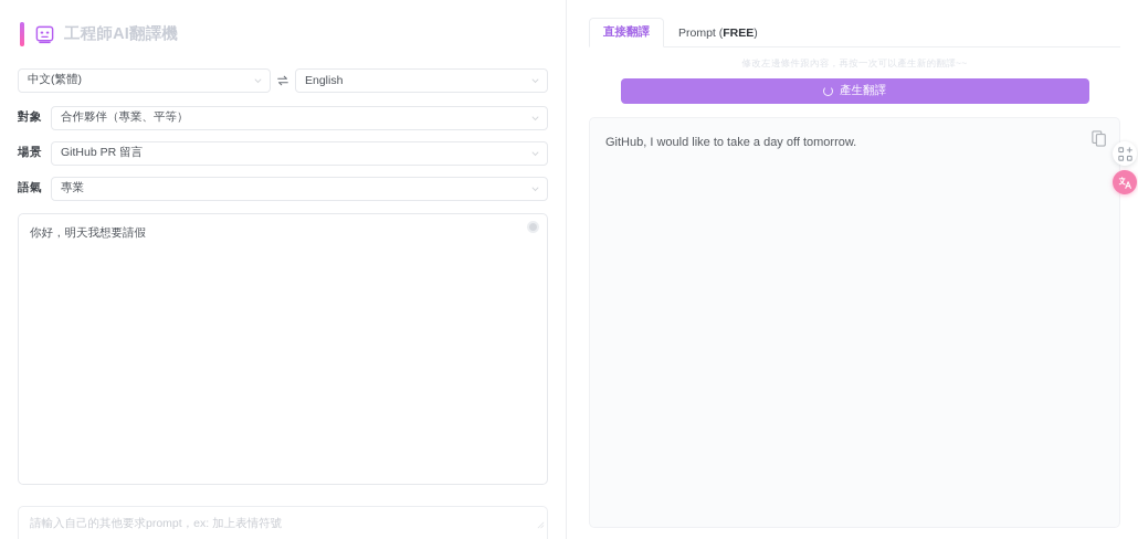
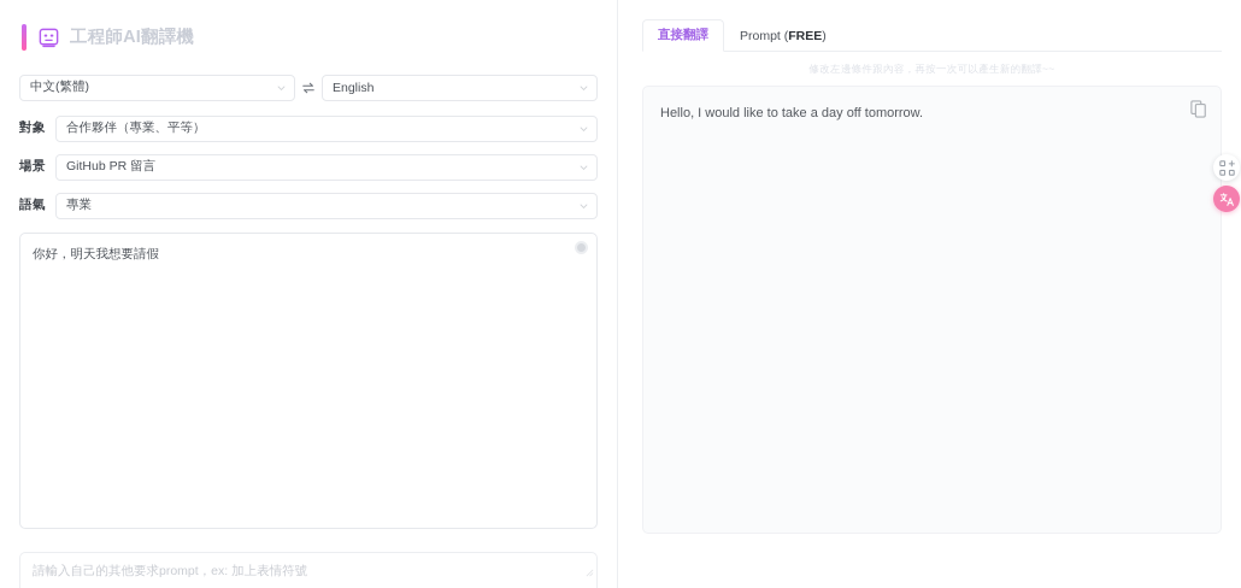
  工程師AI翻譯機
  中文(繁體)
  English
  對象
  合作夥伴（專業、平等）
  場景
  GitHub PR 留言
  語氣
  專業
  你好，明天我想要請假
  請輸入自己的其他要求prompt，ex: 加上表情符號
  直接翻譯
  Prompt (
  FREE
  )
  修改左邊條件跟內容，再按一次可以產生新的翻譯~~
- 產生翻譯
- GitHub, I would like to take a day off tomorrow.
+ Hello, I would like to take a day off tomorrow.
